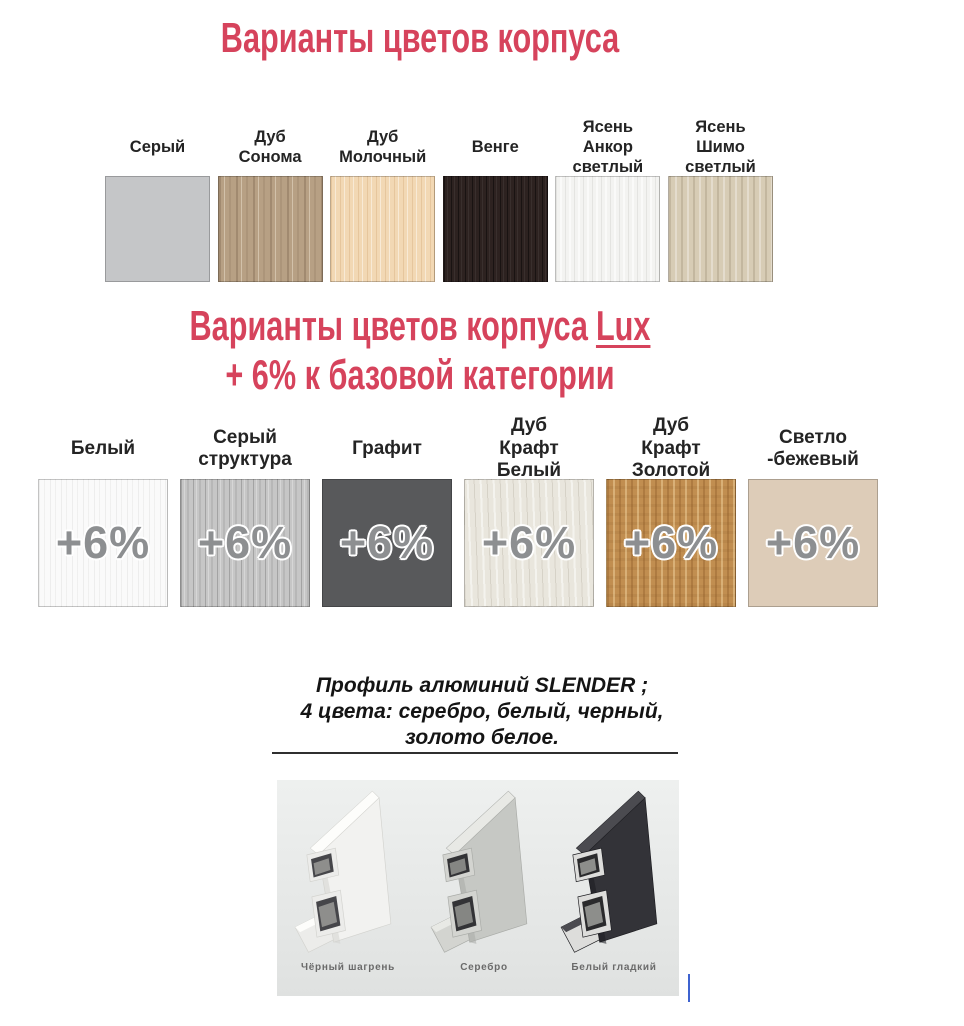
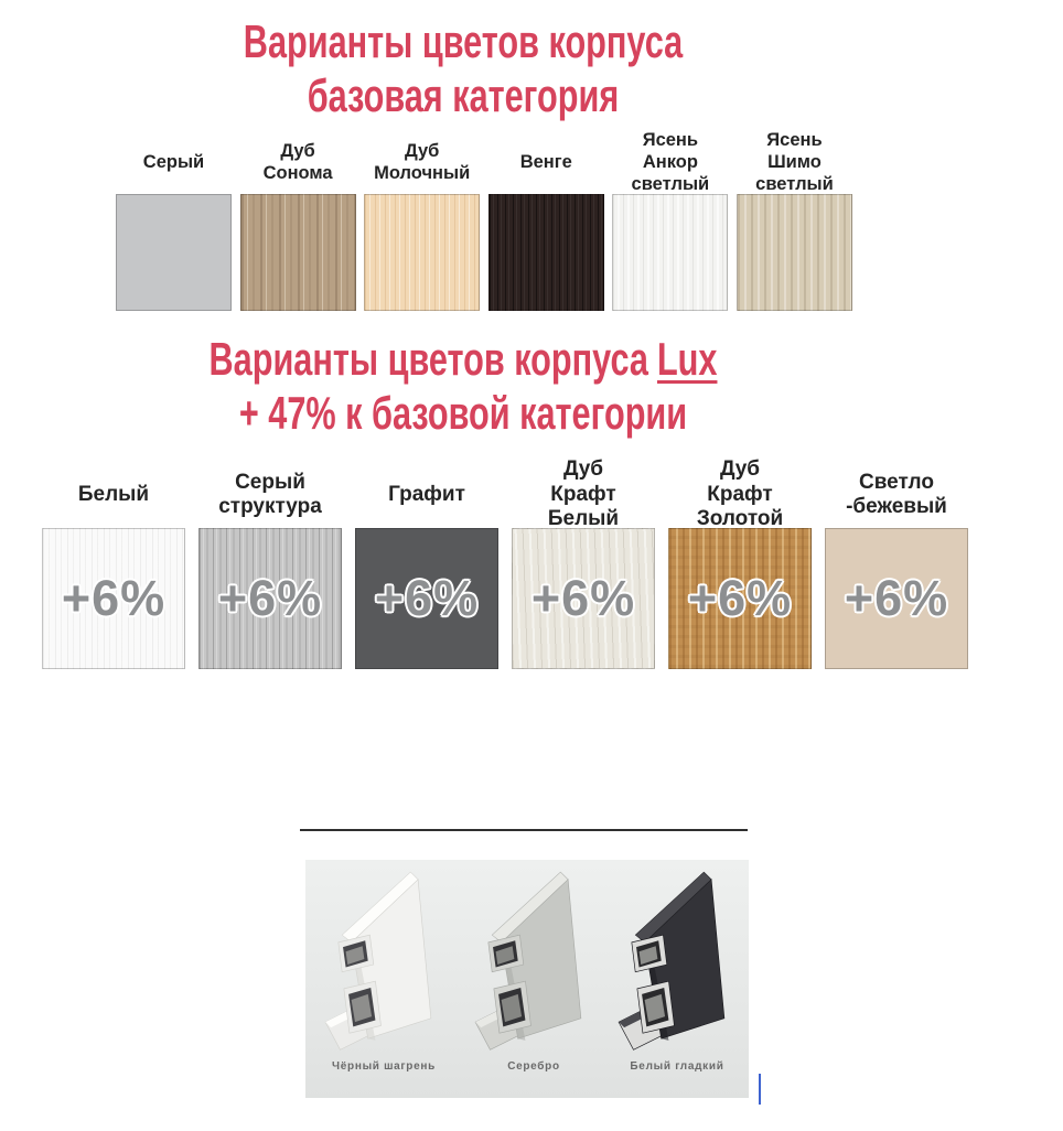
  Варианты цветов корпуса
+ базовая категория
  Серый
  Дуб
  Сонома
  Дуб
  Молочный
  Венге
  Ясень
  Анкор
  светлый
  Ясень
  Шимо
  светлый
  Варианты цветов корпуса Lux
- + 6% к базовой категории
+ + 47% к базовой категории
  Белый
  +6%
  Серый
  структура
  +6%
  Графит
  +6%
  Дуб
  Крафт
  Белый
  +6%
  Дуб
  Крафт
  Золотой
  +6%
  Светло
  -бежевый
  +6%
- Профиль алюминий SLENDER ;
- 4 цвета: серебро, белый, черный,
- золото белое.
  Чёрный шагрень
  Серебро
  Белый гладкий
